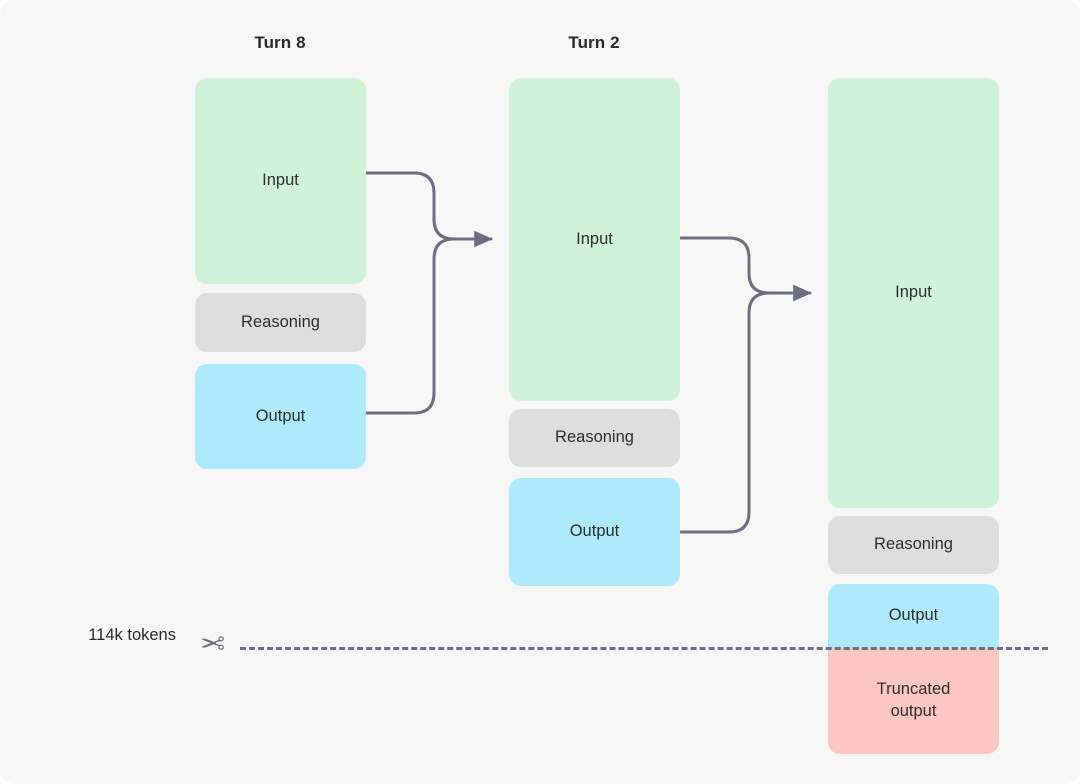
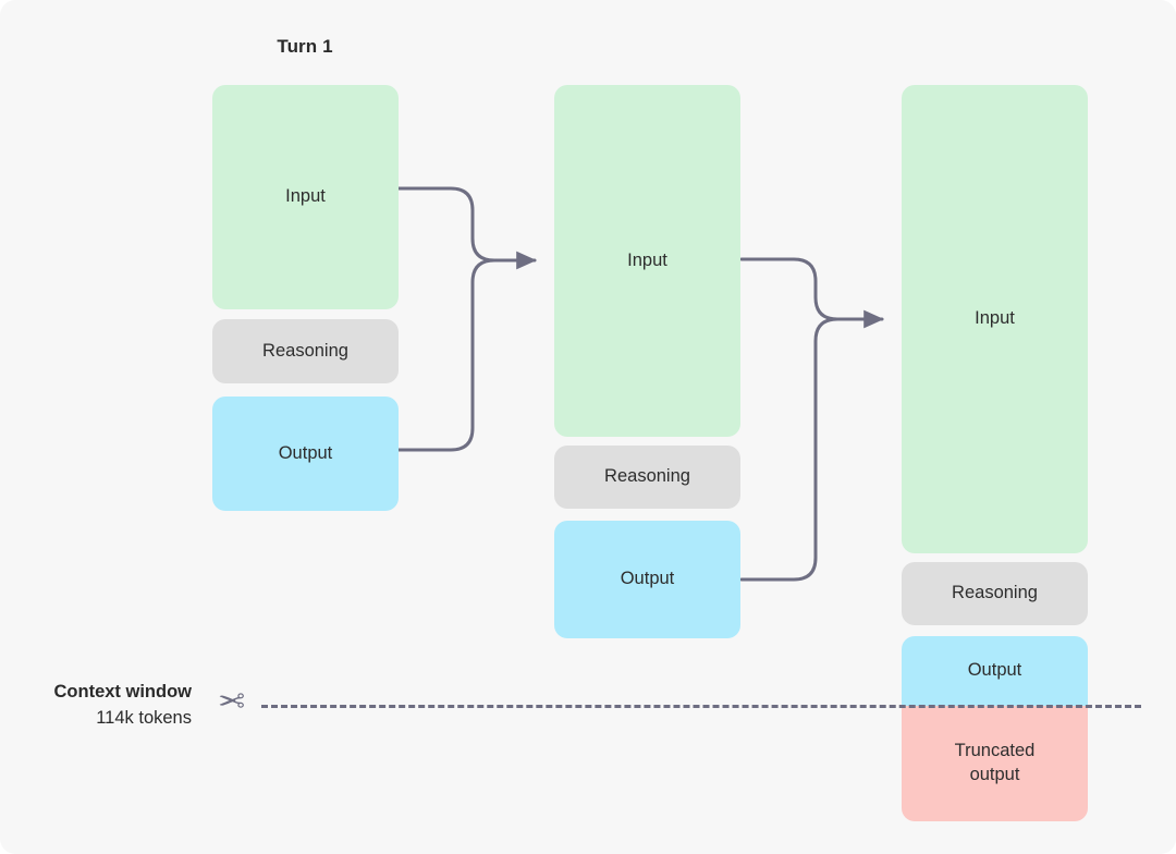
- Turn 8
+ Turn 1
  Input
  Reasoning
  Output
- Turn 2
  Input
  Reasoning
  Output
  Input
  Reasoning
  Output
  Truncated
  output
+ Context window
  114k tokens
